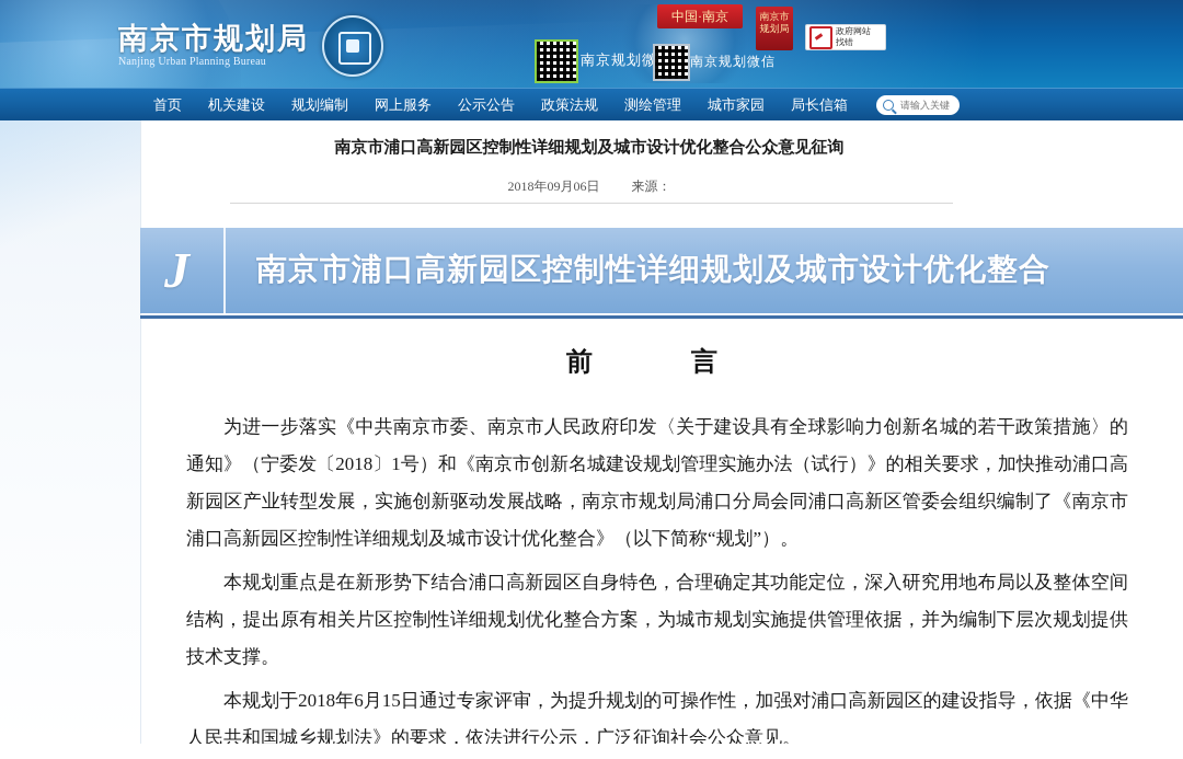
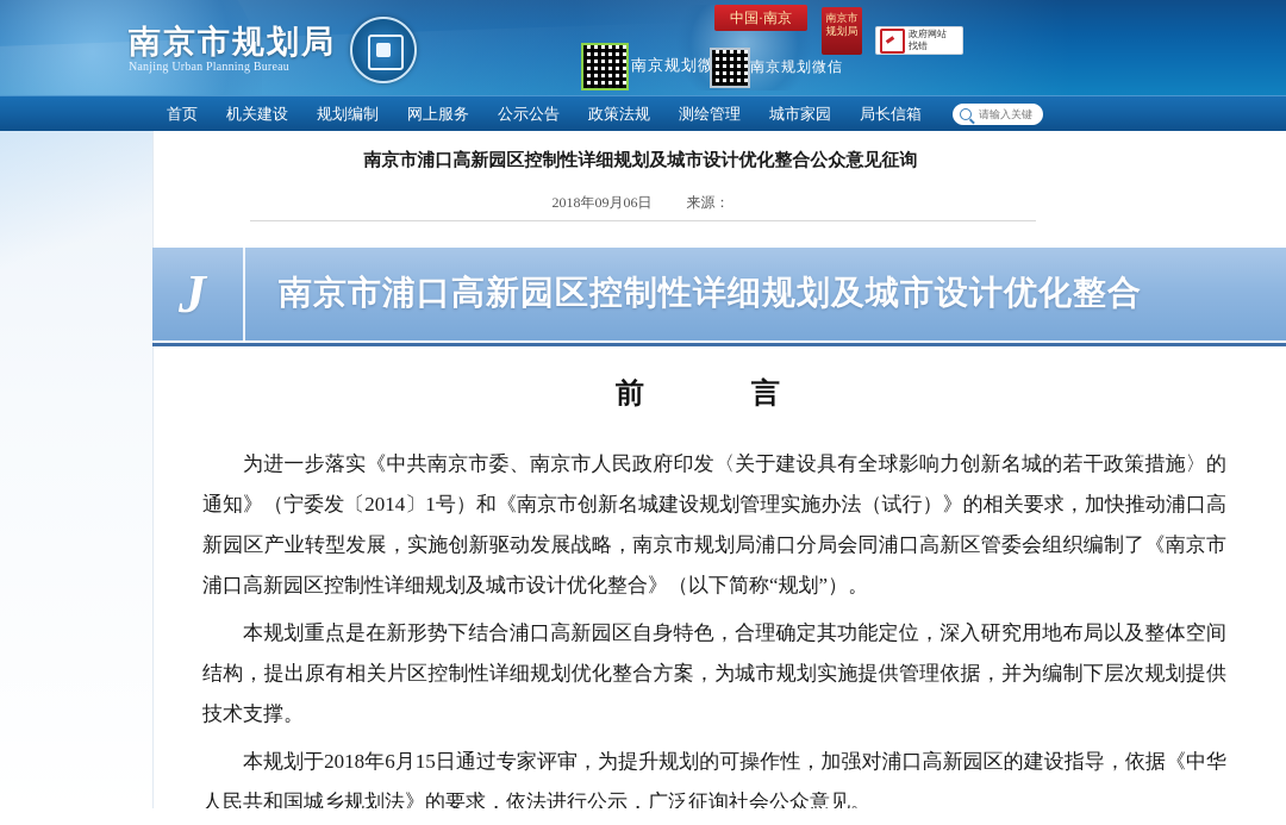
  南京市规划局
  Nanjing Urban Planning Bureau
  南京规划微
  南京规划微信
  中国·南京
  南京市
  规划局
  政府网站
  找错
  首页
  机关建设
  规划编制
  网上服务
  公示公告
  政策法规
  测绘管理
  城市家园
  局长信箱
  请输入关键
  南京市浦口高新园区控制性详细规划及城市设计优化整合公众意见征询
  2018年09月06日 来源：
  J
  南京市浦口高新园区控制性详细规划及城市设计优化整合
  前 言
- 为进一步落实《中共南京市委、南京市人民政府印发〈关于建设具有全球影响力创新名城的若干政策措施〉的通知》（宁委发〔2018〕1号）和《南京市创新名城建设规划管理实施办法（试行）》的相关要求，加快推动浦口高新园区产业转型发展，实施创新驱动发展战略，南京市规划局浦口分局会同浦口高新区管委会组织编制了《南京市浦口高新园区控制性详细规划及城市设计优化整合》（以下简称“规划”）。
+ 为进一步落实《中共南京市委、南京市人民政府印发〈关于建设具有全球影响力创新名城的若干政策措施〉的通知》（宁委发〔2014〕1号）和《南京市创新名城建设规划管理实施办法（试行）》的相关要求，加快推动浦口高新园区产业转型发展，实施创新驱动发展战略，南京市规划局浦口分局会同浦口高新区管委会组织编制了《南京市浦口高新园区控制性详细规划及城市设计优化整合》（以下简称“规划”）。
  本规划重点是在新形势下结合浦口高新园区自身特色，合理确定其功能定位，深入研究用地布局以及整体空间结构，提出原有相关片区控制性详细规划优化整合方案，为城市规划实施提供管理依据，并为编制下层次规划提供技术支撑。
  本规划于2018年6月15日通过专家评审，为提升规划的可操作性，加强对浦口高新园区的建设指导，依据《中华人民共和国城乡规划法》的要求，依法进行公示，广泛征询社会公众意见。
